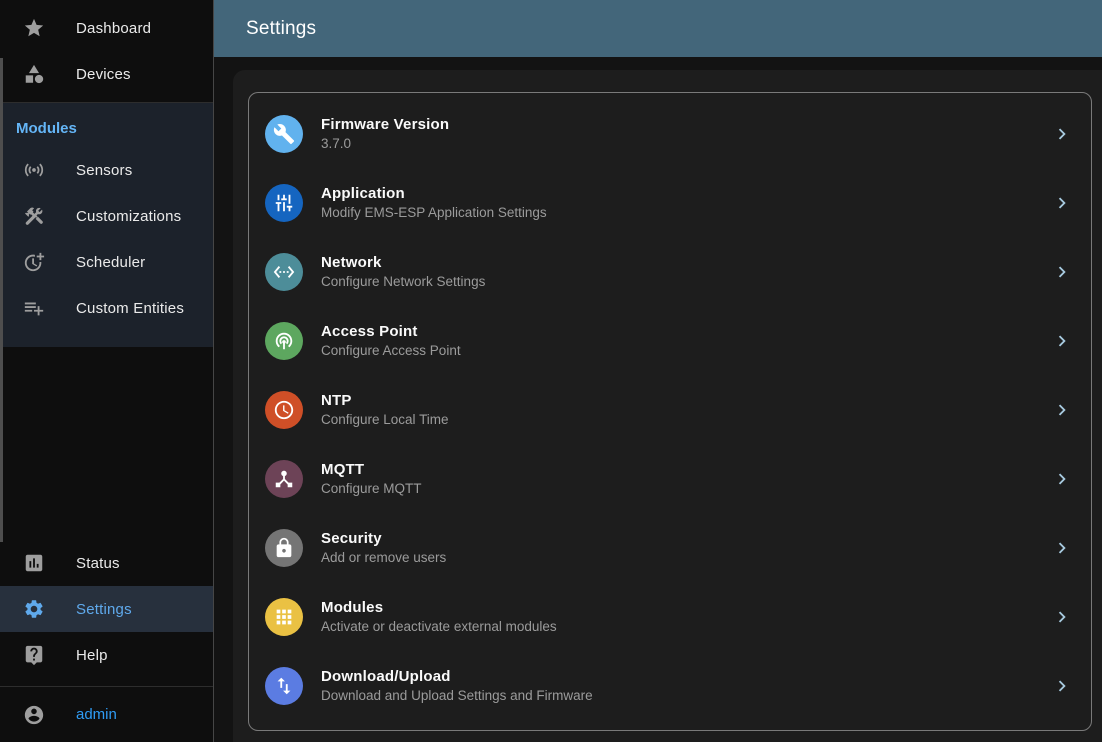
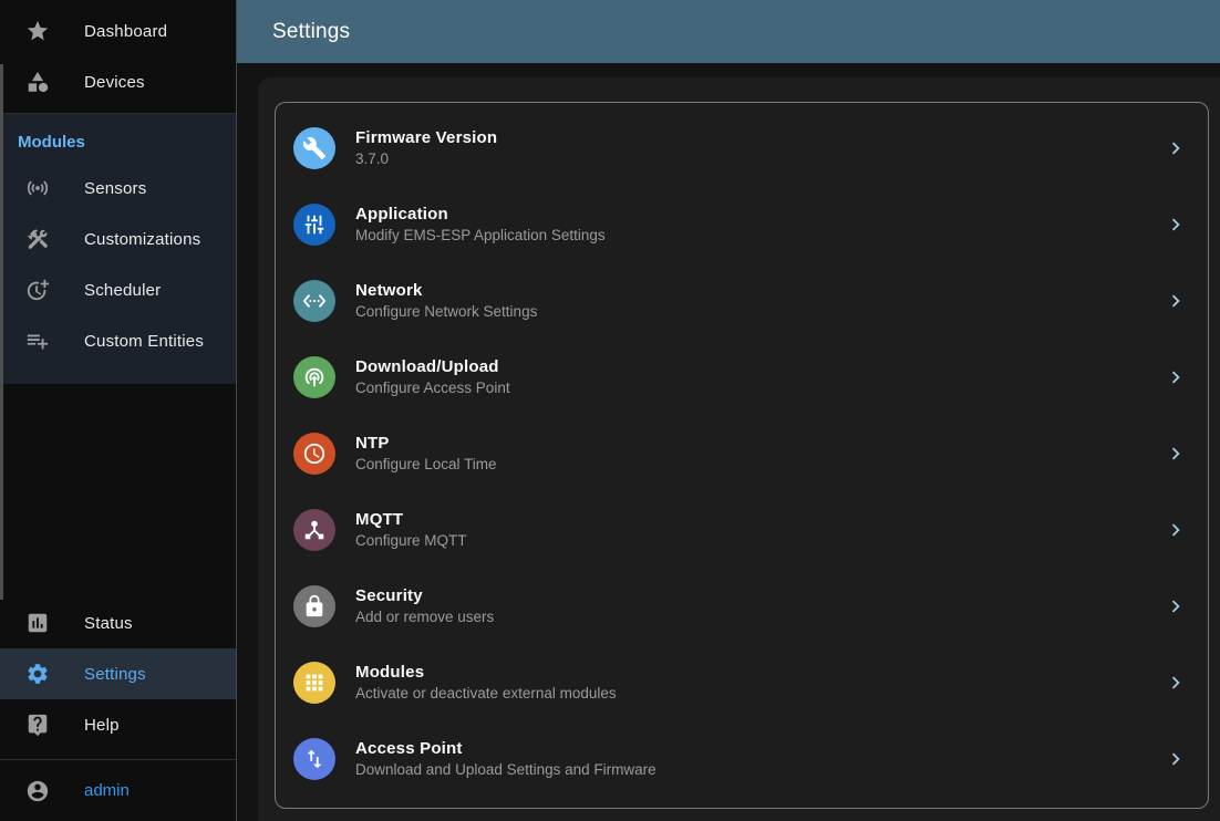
  Dashboard
  Devices
  Modules
  Sensors
  Customizations
  Scheduler
  Custom Entities
  Status
  Settings
  Help
  admin
  Settings
  Firmware Version
  3.7.0
  Application
  Modify EMS-ESP Application Settings
  Network
  Configure Network Settings
- Access Point
+ Download/Upload
  Configure Access Point
  NTP
  Configure Local Time
  MQTT
  Configure MQTT
  Security
  Add or remove users
  Modules
  Activate or deactivate external modules
- Download/Upload
+ Access Point
  Download and Upload Settings and Firmware
